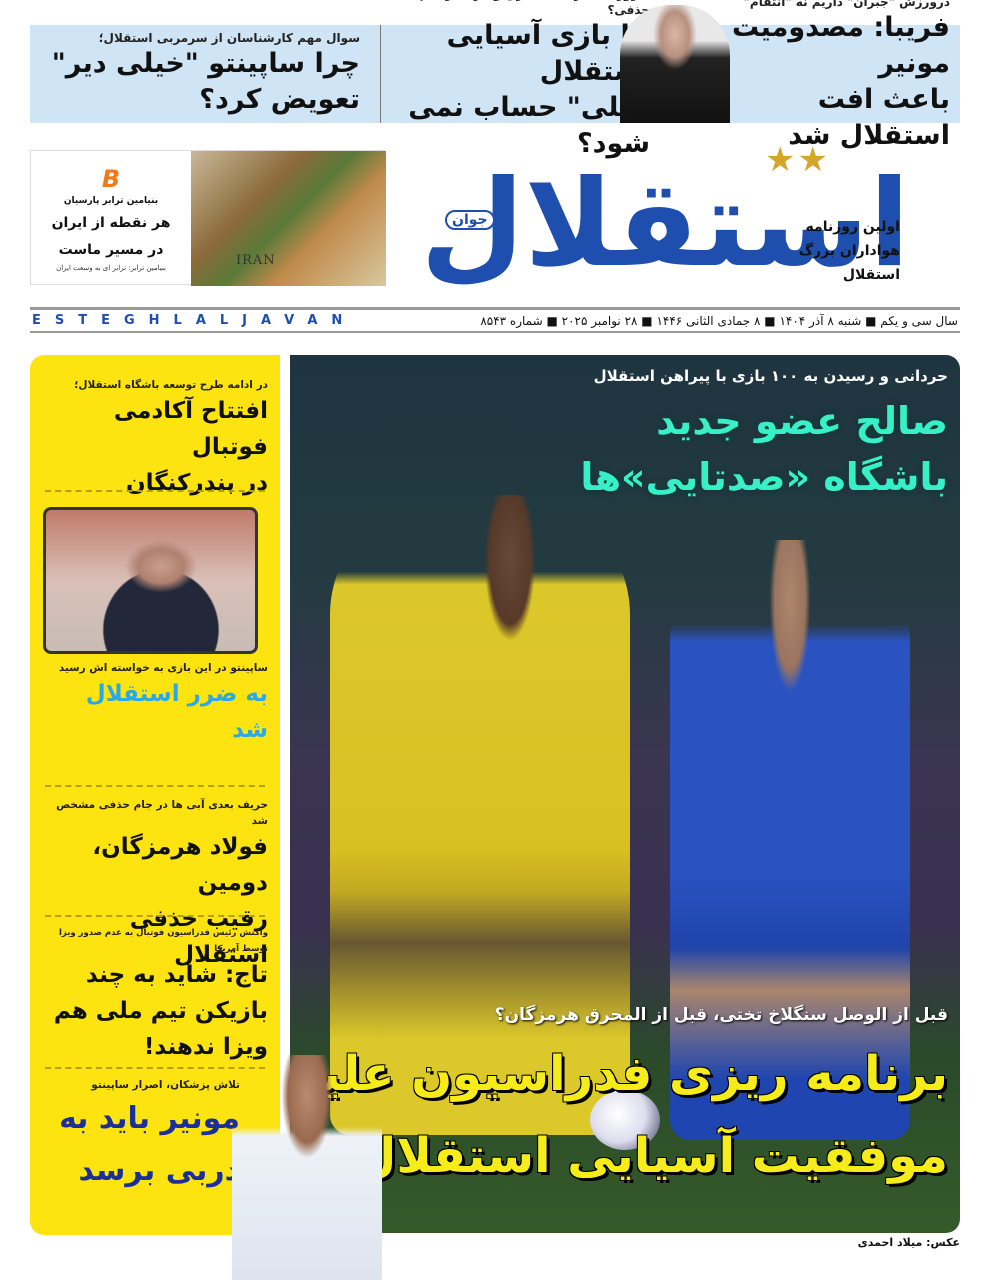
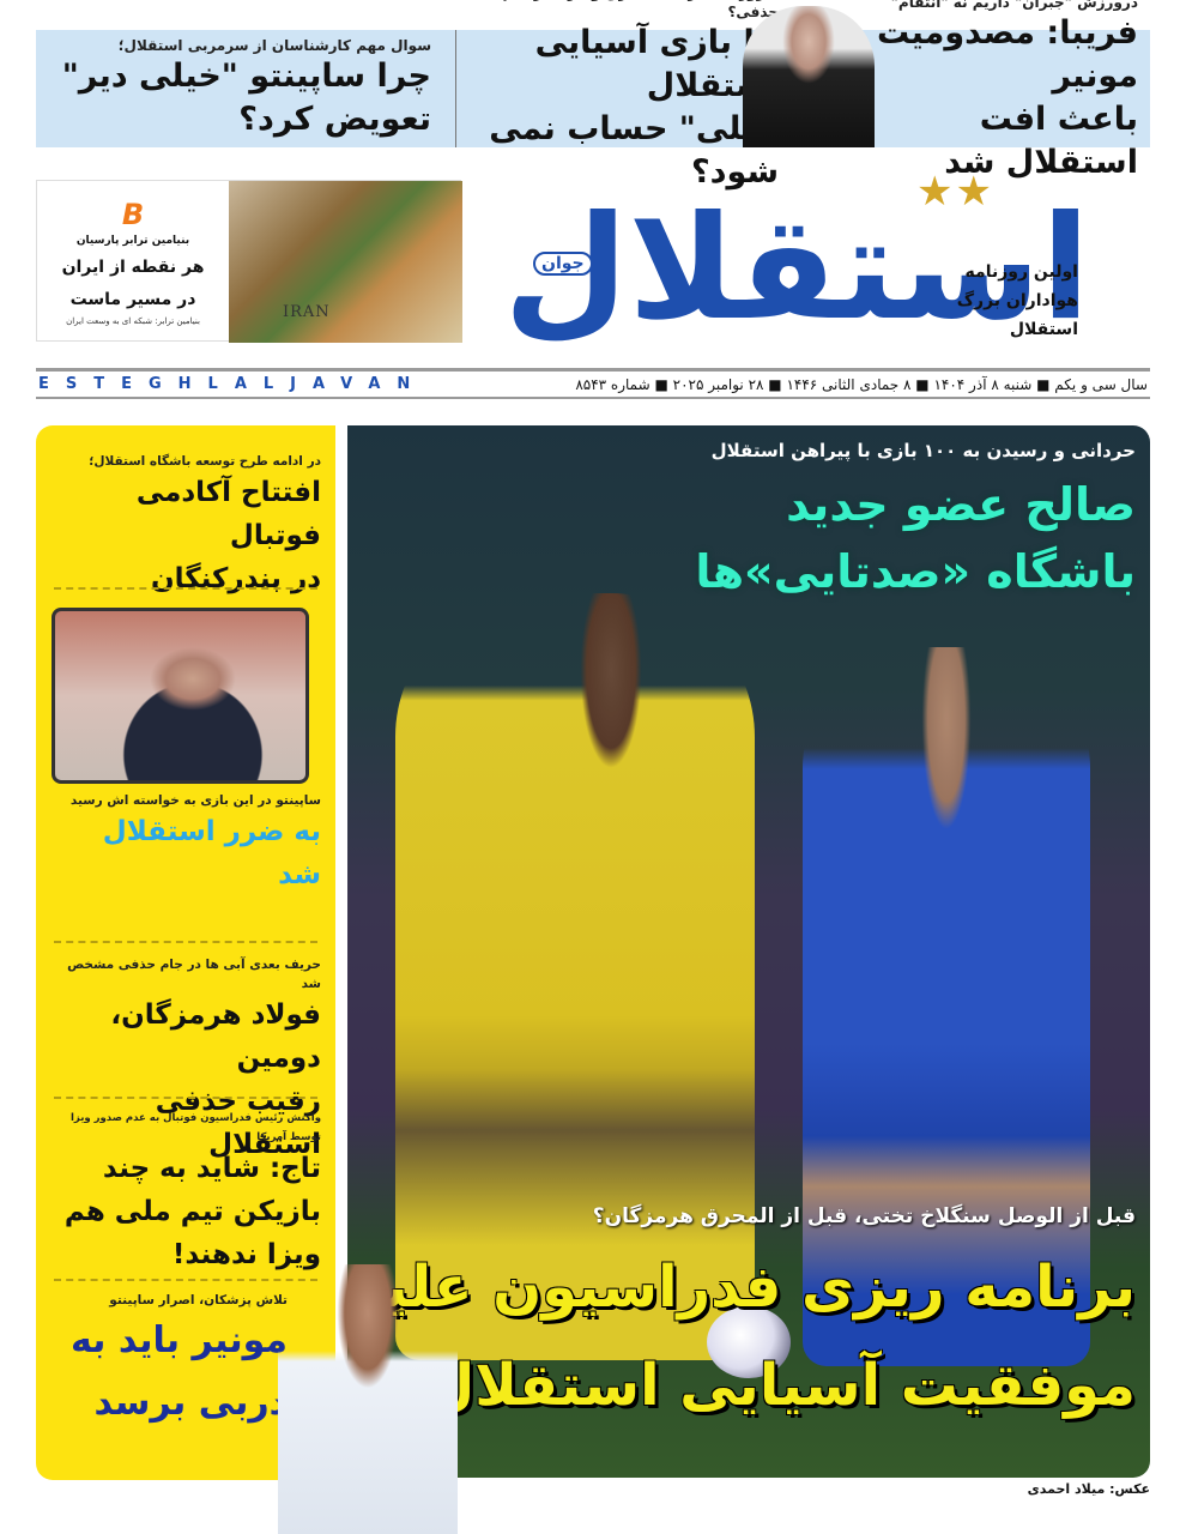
  درورزش "جبران" داریم نه "انتقام"
  فریبا: مصدومیت مونیر
  باعث افت استقلال شد
  بازی آسیاییتقلال
  لی" حساب نمی شود؟
  سوال مهم کارشناسان از سرمربی استقلال؛
  چرا ساپینتو "خیلی دیر"
  تعویض کرد؟
  IRAN
  B
  بنیامین ترابر پارسیان
  هر نقطه از ایران
  در مسیر ماست
- بنیامین ترابر: ترابر ای به وسعت ایران
+ بنیامین ترابر: شبکه ای به وسعت ایران
  ★★
  استقلا
  اولین روزنامه
  هواداران بزرگ استقلال
  جوان
  سال سی و یکم ■ شنبه ۸ آذر ۱۴۰۴ ■ ۸ جمادی الثانی ۱۴۴۶ ■ ۲۸ نوامبر ۲۰۲۵ ■ شماره ۸۵۴۳
  ESTEGHLALJAVAN
  در ادامه طرح توسعه باشگاه استقلال؛
  افتتاح آکادمی فوتبال
  در بندرکنگان
  ساپینتو در این بازی به خواسته اش رسید
  به ضرر استقلال شد
  حریف بعدی آبی ها در جام حذفی مشخص شد
  فولاد هرمزگان، دومین
  رقیب حذفی استقلال
  واکنش رئیس فدراسیون فوتبال به عدم صدور ویزا توسط آمریکا
  تاج: شاید به چند
  بازیکن تیم ملی هم
  ویزا ندهند!
  تلاش پزشکان، اصرار ساپینتو
  مونیر باید به
  ربی برسد
  حردانی و رسیدن به ۱۰۰ بازی با پیراهن استقلال
  صالح عضو جدید
  باشگاه «صدتایی»ها
  قبل از الوصل سنگلاخ تختی، قبل از المحرق هرمزگان؟
  برنامه ریزی فدراسیون ع
  موفقیت آسیایی استقلا
  عکس: میلاد احمدی
